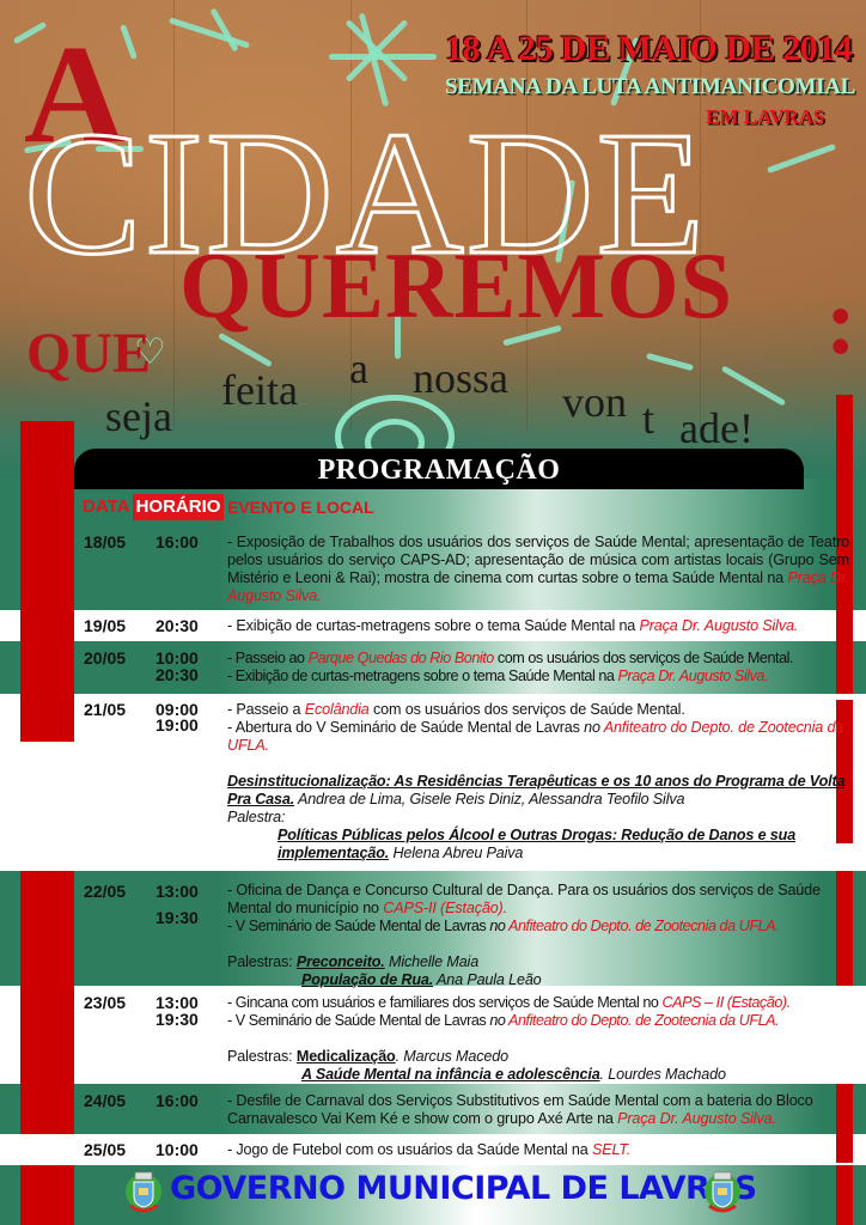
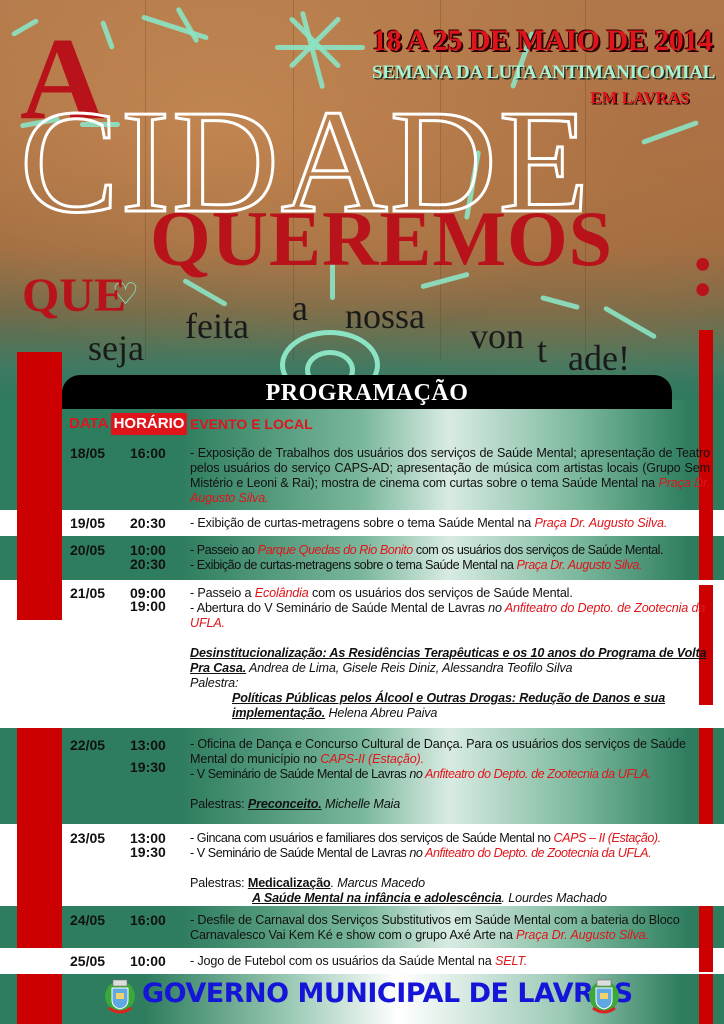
  ♡
  A
  CIDADE
  QUEREMOS
  QUE
  :
  seja
  feita
  a
  nossa
  von
  t
  ade!
  18 A 25 DE MAIO DE 2014
  SEMANA DA LUTA ANTIMANICOMIAL
  EM LAVRAS
  PROGRAMAÇÃO
  DATA
  HORÁRIO
  EVENTO E LOCAL
  18/05
  16:00
  - Exposição de Trabalhos dos usuários dos serviços de Saúde Mental; apresentação de Teatro pelos usuários do serviço CAPS-AD; apresentação de música com artistas locais (Grupo Sem Mistério e Leoni & Rai); mostra de cinema com curtas sobre o tema Saúde Mental na Praça Dr. Augusto Silva.
  19/05
  20:30
  - Exibição de curtas-metragens sobre o tema Saúde Mental na Praça Dr. Augusto Silva.
  20/05
  10:00
  20:30
  - Passeio ao Parque Quedas do Rio Bonito com os usuários dos serviços de Saúde Mental.
  - Exibição de curtas-metragens sobre o tema Saúde Mental na Praça Dr. Augusto Silva.
  21/05
  09:00
  19:00
  - Passeio a Ecolândia com os usuários dos serviços de Saúde Mental.
  - Abertura do V Seminário de Saúde Mental de Lavras no Anfiteatro do Depto. de Zootecnia da UFLA.
  Desinstitucionalização: As Residências Terapêuticas e os 10 anos do Programa de Volta Pra Casa. Andrea de Lima, Gisele Reis Diniz, Alessandra Teofilo Silva
  Palestra:
  Políticas Públicas pelos Álcool e Outras Drogas: Redução de Danos e sua implementação. Helena Abreu Paiva
  22/05
  13:00
  19:30
  - Oficina de Dança e Concurso Cultural de Dança. Para os usuários dos serviços de Saúde Mental do município no CAPS-II (Estação).
  - V Seminário de Saúde Mental de Lavras no Anfiteatro do Depto. de Zootecnia da UFLA.
  Palestras: Preconceito. Michelle Maia
- População de Rua. Ana Paula Leão
  23/05
  13:00
  19:30
  - Gincana com usuários e familiares dos serviços de Saúde Mental no CAPS – II (Estação).
  - V Seminário de Saúde Mental de Lavras no Anfiteatro do Depto. de Zootecnia da UFLA.
  Palestras: Medicalização. Marcus Macedo
  A Saúde Mental na infância e adolescência. Lourdes Machado
  24/05
  16:00
  - Desfile de Carnaval dos Serviços Substitutivos em Saúde Mental com a bateria do Bloco Carnavalesco Vai Kem Ké e show com o grupo Axé Arte na Praça Dr. Augusto Silva.
  25/05
  10:00
  - Jogo de Futebol com os usuários da Saúde Mental na SELT.
  GOVERNO MUNICIPAL DE LAVRS
